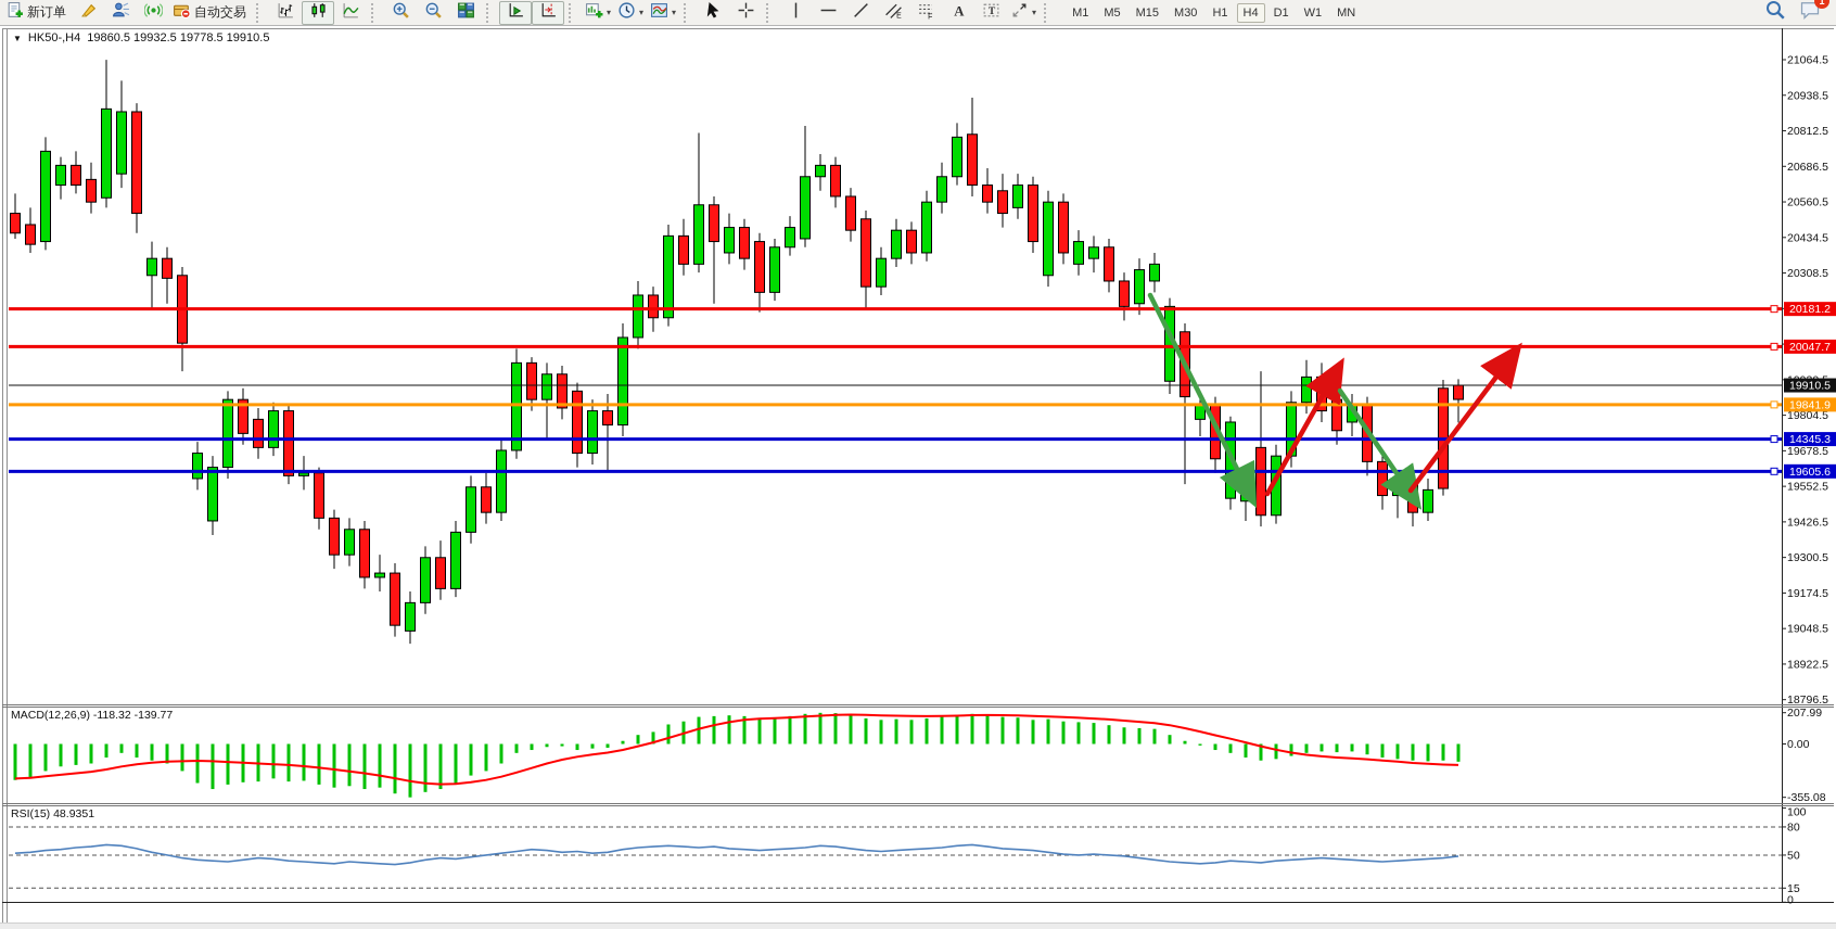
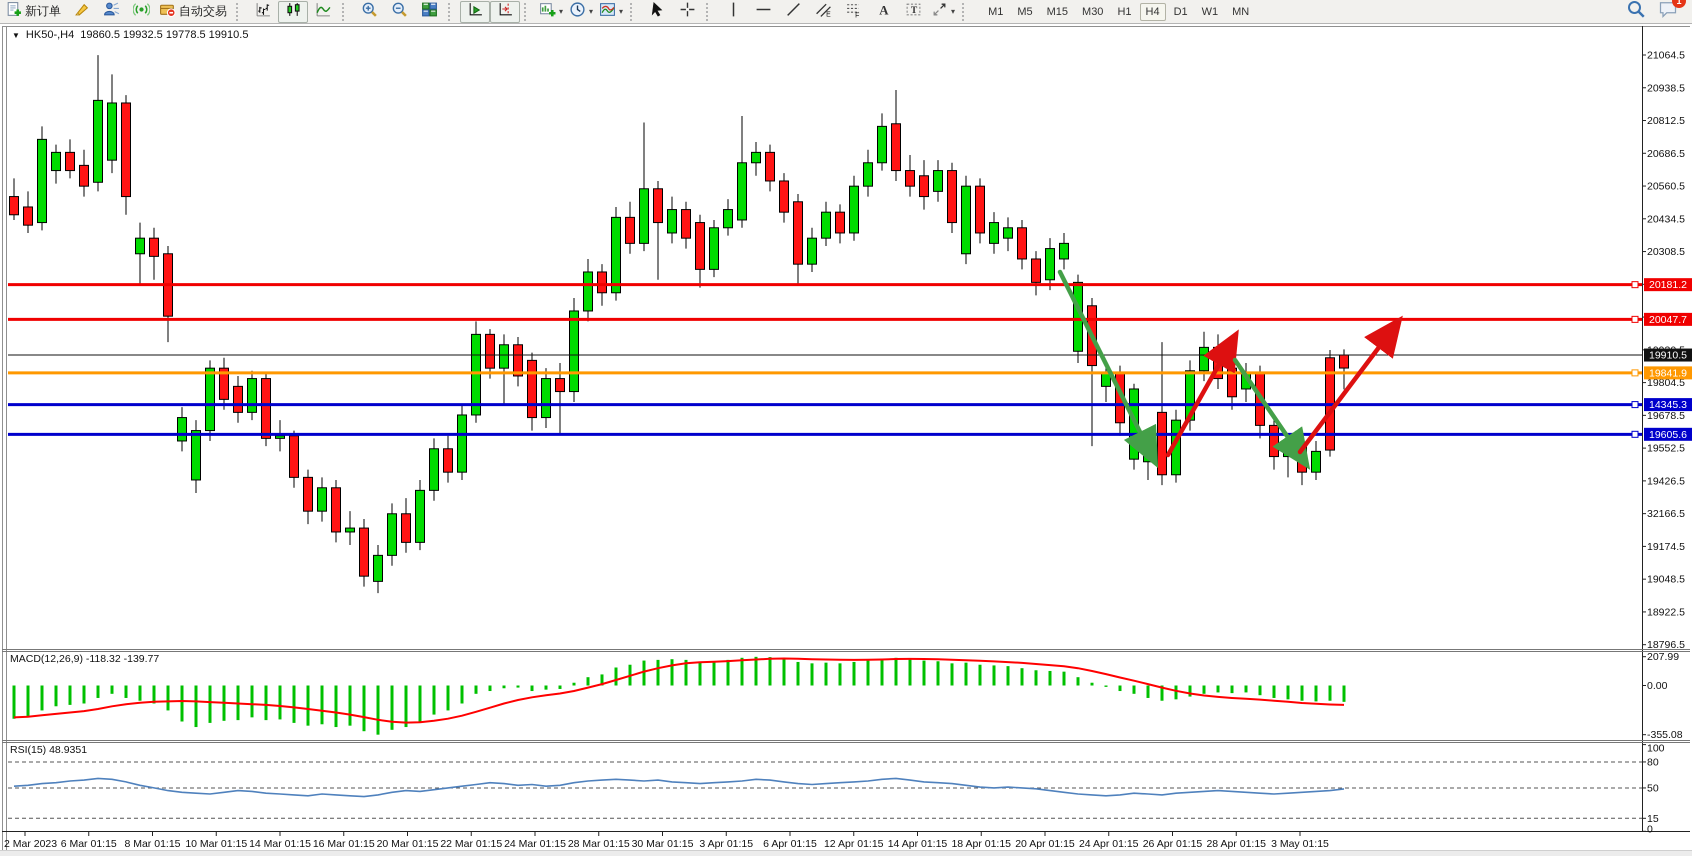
  新订单
  自动交易
  ▾
  ▾
  ▾
  A
  T
  ▾
  M1
  M5
  M15
  M30
  H1
  H4
  D1
  W1
  MN
  1
  21064.5
  20938.5
  20812.5
  20686.5
  20560.5
  20434.5
  20308.5
  19804.5
  19678.5
  19552.5
  19426.5
- 19300.5
+ 32166.5
  19174.5
  19048.5
  18922.5
  18796.5
  20181.2
  20047.7
  19910.5
  19841.9
  14345.3
  19605.6
  207.99
  0.00
  -355.08
  100
  80
  50
  15
  0
+ 2 Mar 2023
+ 6 Mar 01:15
+ 8 Mar 01:15
+ 10 Mar 01:15
+ 14 Mar 01:15
+ 16 Mar 01:15
+ 20 Mar 01:15
+ 22 Mar 01:15
+ 24 Mar 01:15
+ 28 Mar 01:15
+ 30 Mar 01:15
+ 3 Apr 01:15
+ 6 Apr 01:15
+ 12 Apr 01:15
+ 14 Apr 01:15
+ 18 Apr 01:15
+ 20 Apr 01:15
+ 24 Apr 01:15
+ 26 Apr 01:15
+ 28 Apr 01:15
+ 3 May 01:15
  ▼
  HK50-,H4
  19860.5 19932.5 19778.5 19910.5
  MACD(12,26,9) -118.32 -139.77
  RSI(15) 48.9351
